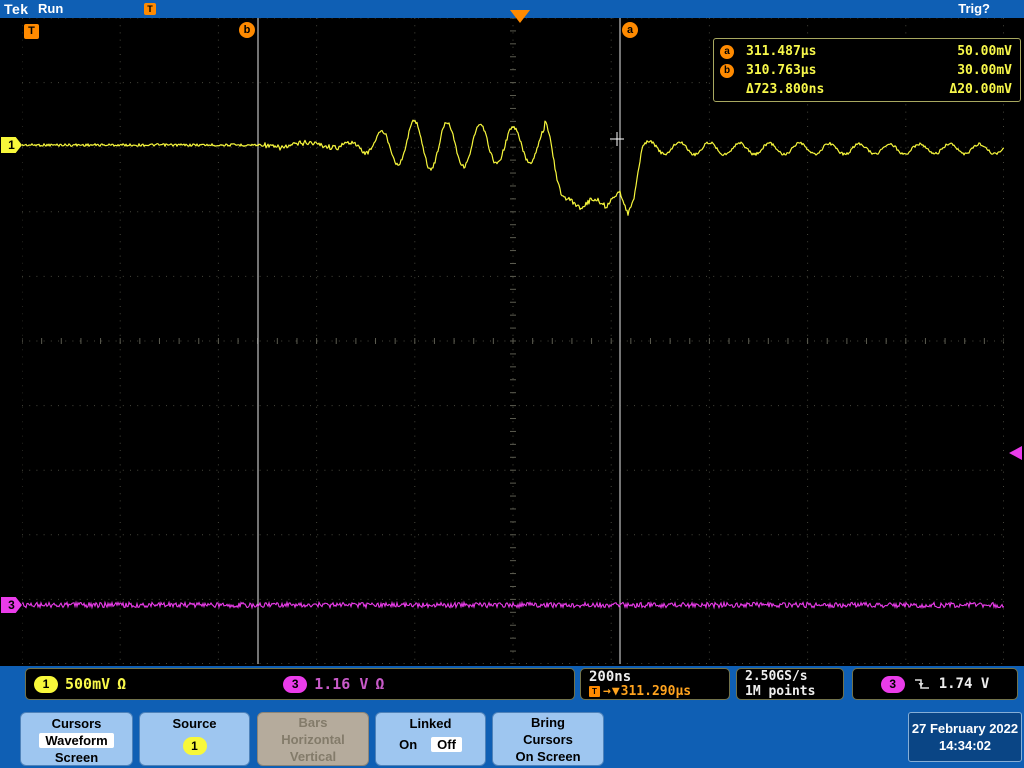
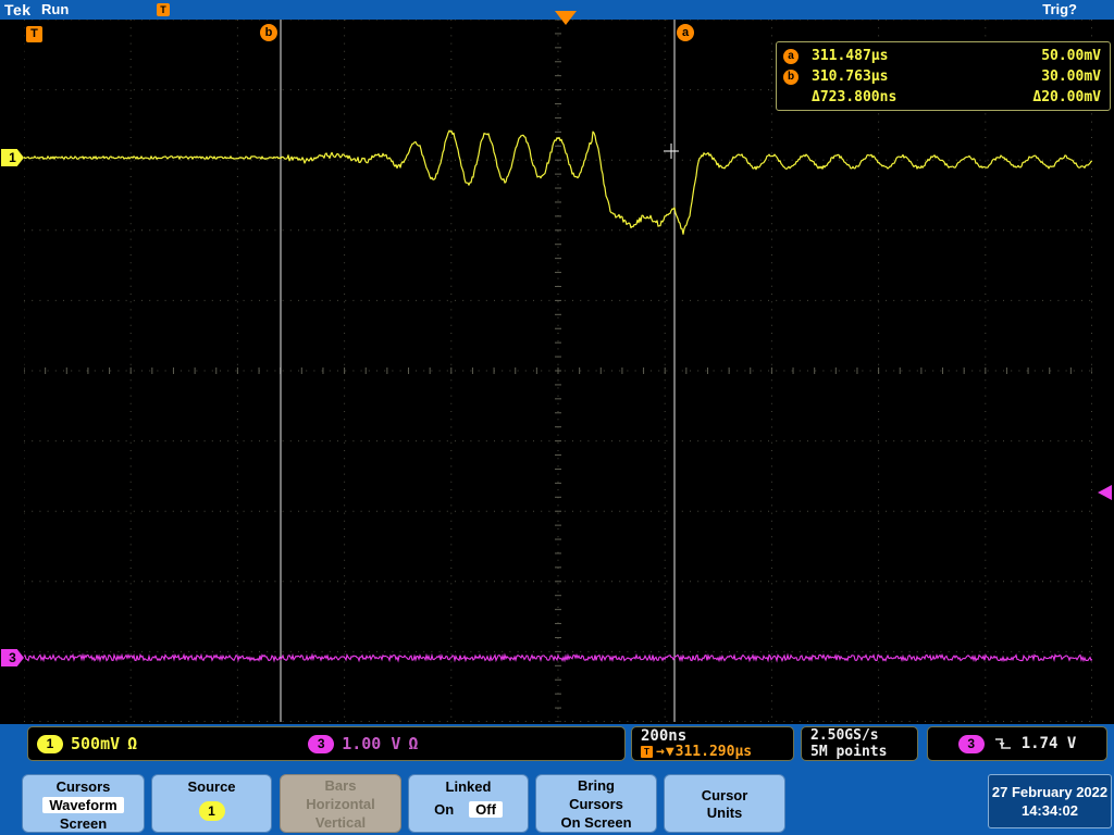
  Tek
  Run
  T
  Trig?
  T
  1
  3
  b
  a
  a
  311.487µs
  50.00mV
  b
  310.763µs
  30.00mV
  Δ723.800ns
  Δ20.00mV
  1
  500mV
  Ω
  3
- 1.16 V
+ 1.00 V
  Ω
  200ns
  T
  →
  ▼
  311.290µs
  2.50GS/s
- 1M points
+ 5M points
  3
  1.74 V
  Cursors
  Waveform
  Screen
  Source
  1
  Bars
  Horizontal
  Vertical
  Linked
  On
  Off
  Bring
  Cursors
  On Screen
+ Cursor
+ Units
  27 February 2022
  14:34:02
